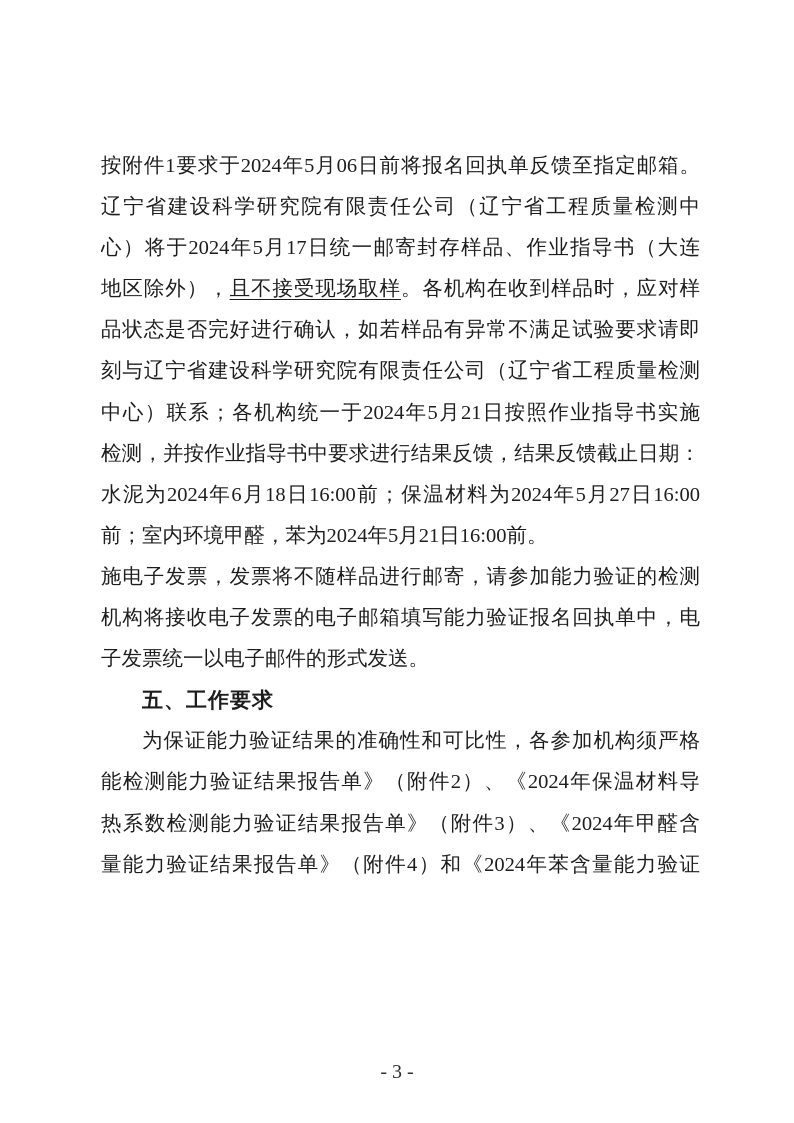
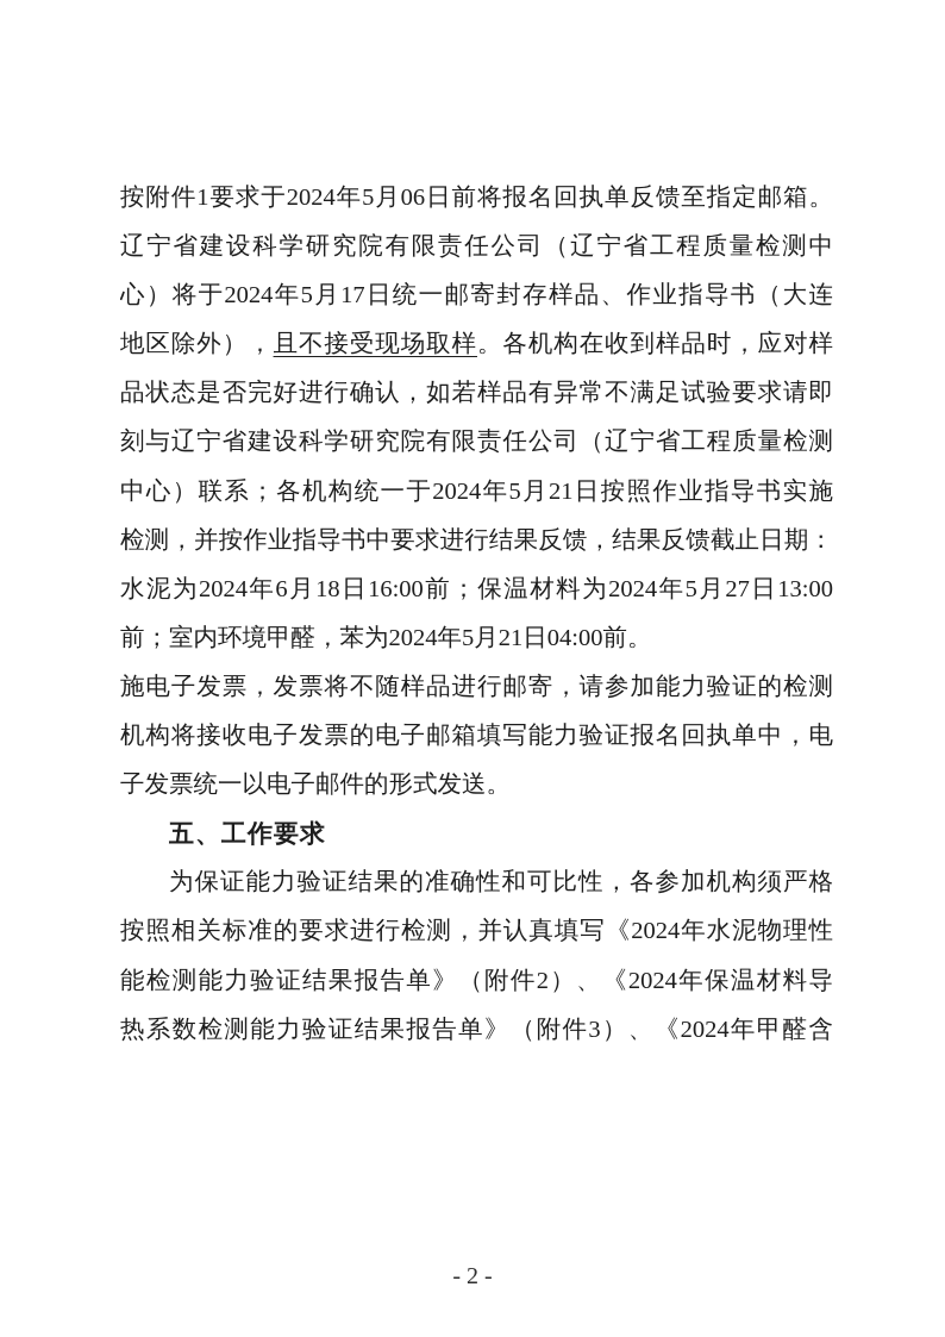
  按附件1要求于2024年5月06日前将报名回执单反馈至指定邮箱。
  辽宁省建设科学研究院有限责任公司（辽宁省工程质量检测中
  心）将于2024年5月17日统一邮寄封存样品、作业指导书（大连
  地区除外），且不接受现场取样。各机构在收到样品时，应对样
  品状态是否完好进行确认，如若样品有异常不满足试验要求请即
  刻与辽宁省建设科学研究院有限责任公司（辽宁省工程质量检测
  中心）联系；各机构统一于2024年5月21日按照作业指导书实施
  检测，并按作业指导书中要求进行结果反馈，结果反馈截止日期：
- 水泥为2024年6月18日16:00前；保温材料为2024年5月27日16:00
+ 水泥为2024年6月18日16:00前；保温材料为2024年5月27日13:00
- 前；室内环境甲醛，苯为2024年5月21日16:00前。
+ 前；室内环境甲醛，苯为2024年5月21日04:00前。
  施电子发票，发票将不随样品进行邮寄，请参加能力验证的检测
  机构将接收电子发票的电子邮箱填写能力验证报名回执单中，电
  子发票统一以电子邮件的形式发送。
  五、工作要求
  为保证能力验证结果的准确性和可比性，各参加机构须严格
+ 按照相关标准的要求进行检测，并认真填写《2024年水泥物理性
  能检测能力验证结果报告单》（附件2）、《2024年保温材料导
  热系数检测能力验证结果报告单》（附件3）、《2024年甲醛含
- 量能力验证结果报告单》（附件4）和《2024年苯含量能力验证
- - 3 -
+ - 2 -
